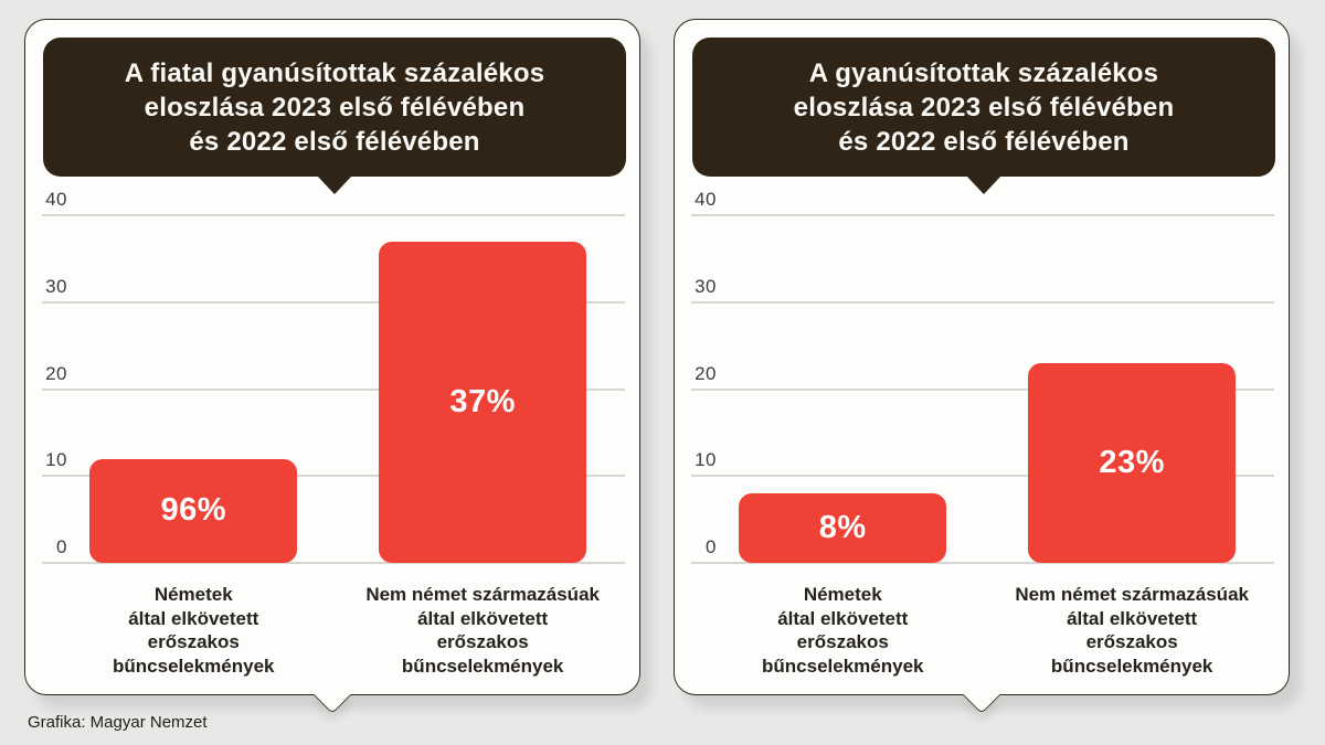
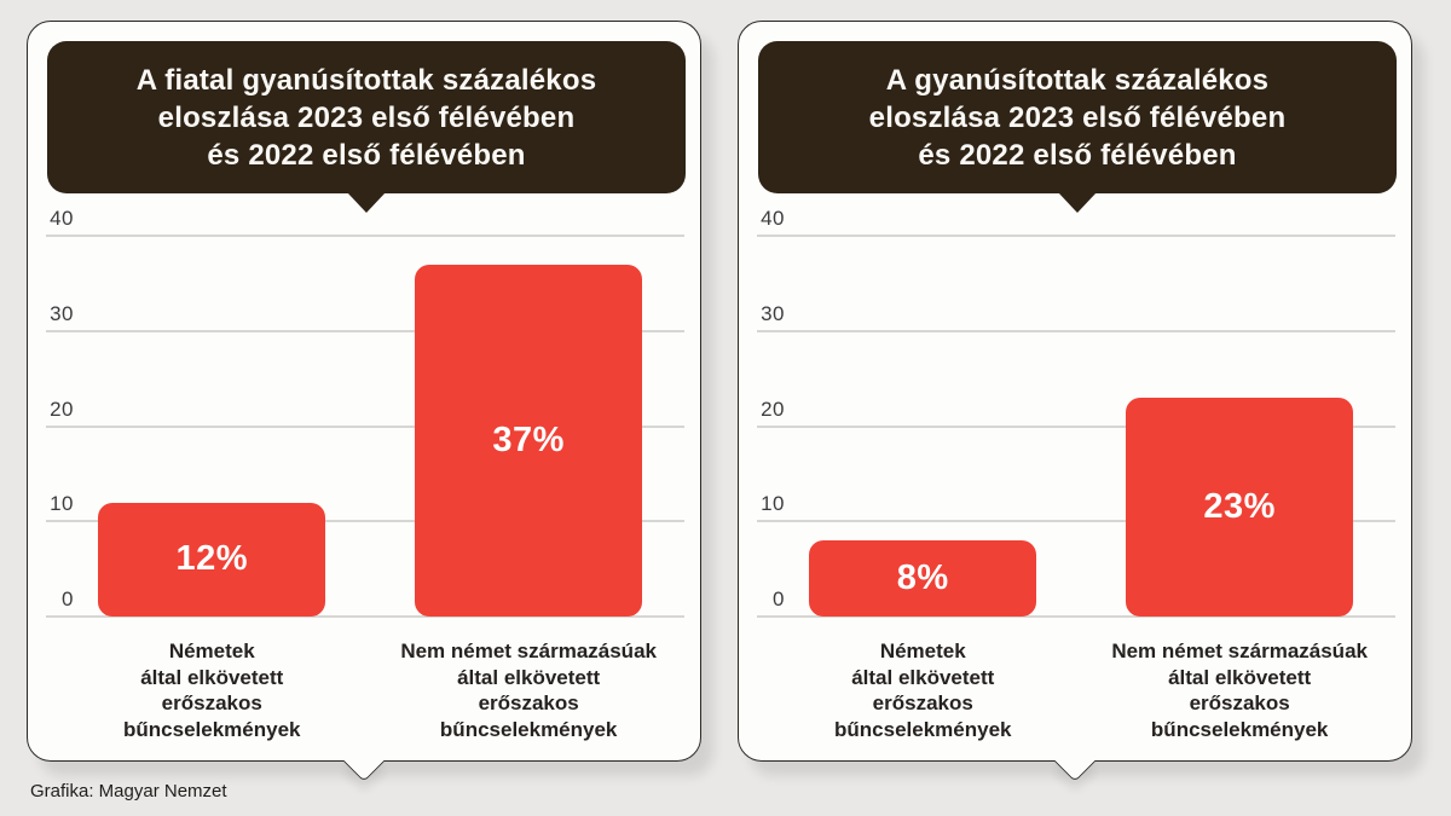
  A fiatal gyanúsítottak százalékos
  eloszlása 2023 első félévében
  és 2022 első félévében
  40
  30
  20
  10
  0
- 96%
+ 12%
  37%
  Németek
  által elkövetett
  erőszakos
  bűncselekmények
  Nem német származásúak
  által elkövetett
  erőszakos
  bűncselekmények
  A gyanúsítottak százalékos
  eloszlása 2023 első félévében
  és 2022 első félévében
  40
  30
  20
  10
  0
  8%
  23%
  Németek
  által elkövetett
  erőszakos
  bűncselekmények
  Nem német származásúak
  által elkövetett
  erőszakos
  bűncselekmények
  Grafika: Magyar Nemzet
